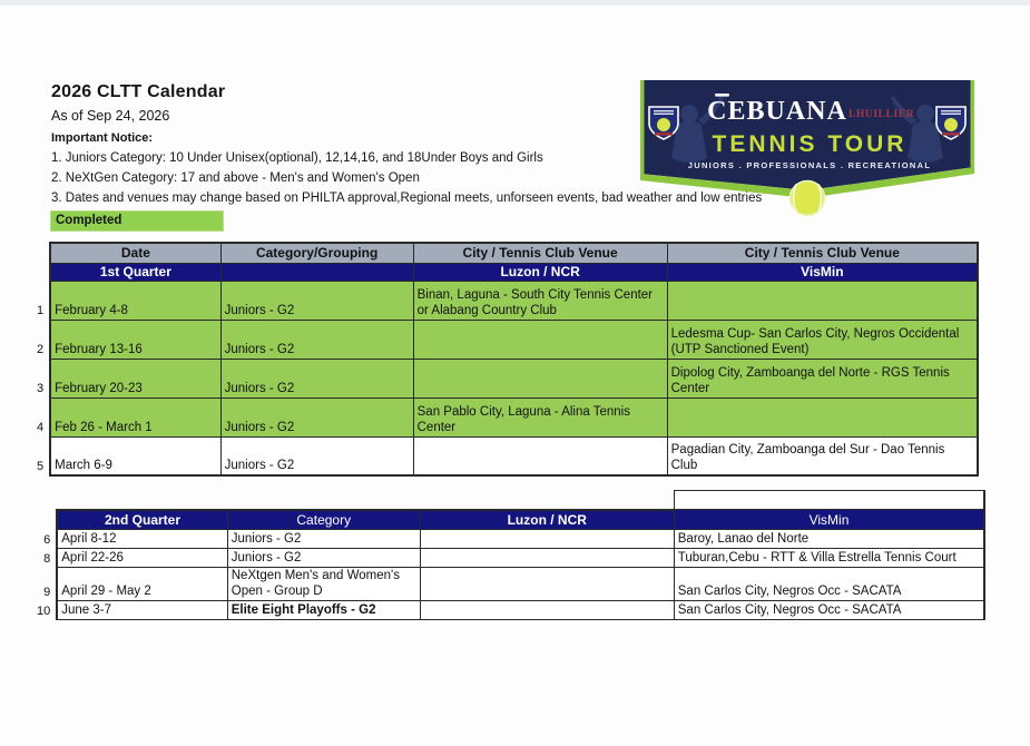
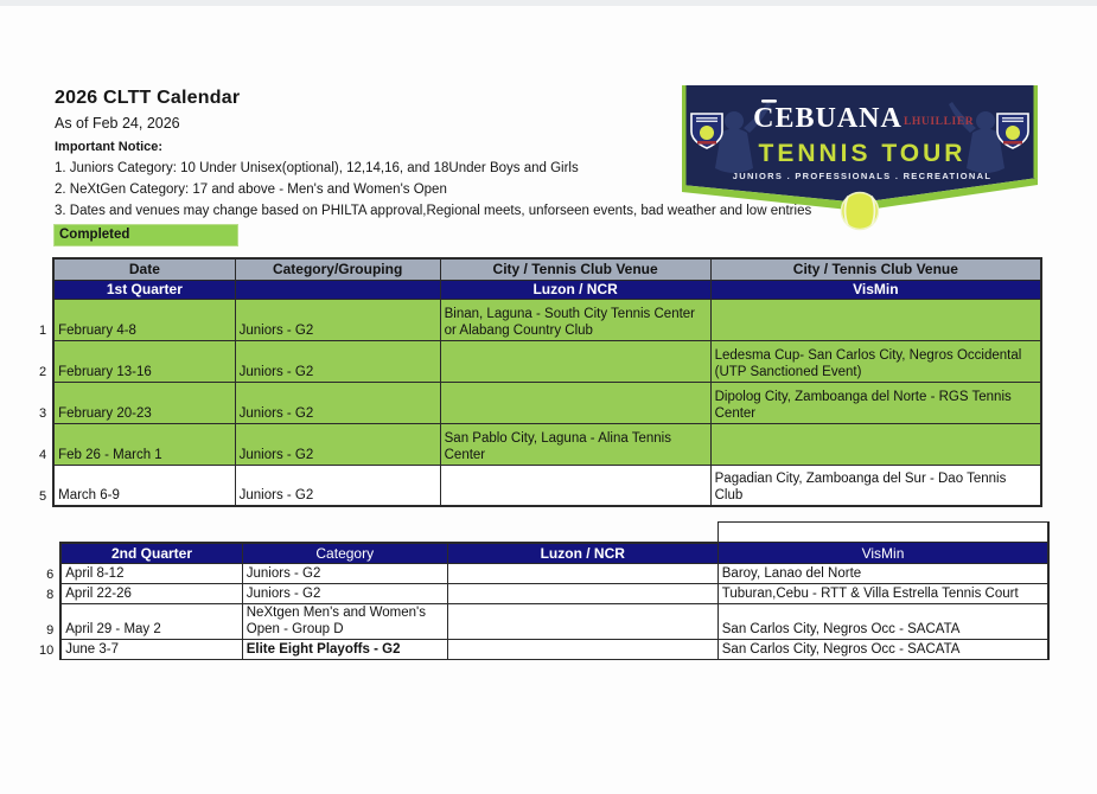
  2026 CLTT Calendar
- As of Sep 24, 2026
+ As of Feb 24, 2026
  Important Notice:
  1. Juniors Category: 10 Under Unisex(optional), 12,14,16, and 18Under Boys and Girls
  2. NeXtGen Category: 17 and above - Men's and Women's Open
  3. Dates and venues may change based on PHILTA approval,Regional meets, unforseen events, bad weather and low
  Completed
  CEBUANA
  LHUILLIER
  TENNIS TOUR
  JUNIORS . PROFESSIONALS . RECREATIONAL
  	Date	Category/Grouping	City / Tennis Club Venue	City / Tennis Club Venue
  	1st Quarter		Luzon / NCR	VisMin
  1	February 4-8	Juniors - G2	Binan, Laguna - South City Tennis Center or Alabang Country Club
  2	February 13-16	Juniors - G2		Ledesma Cup- San Carlos City, Negros Occidental (UTP Sanctioned Event)
  3	February 20-23	Juniors - G2		Dipolog City, Zamboanga del Norte - RGS Tennis Center
  4	Feb 26 - March 1	Juniors - G2	San Pablo City, Laguna - Alina Tennis Center
  5	March 6-9	Juniors - G2		Pagadian City, Zamboanga del Sur - Dao Tennis Club
  	2nd Quarter	Category	Luzon / NCR	VisMin
  6	April 8-12	Juniors - G2		Baroy, Lanao del Norte
  8	April 22-26	Juniors - G2		Tuburan,Cebu - RTT & Villa Estrella Tennis Court
  9	April 29 - May 2	NeXtgen Men's and Women's Open - Group D		San Carlos City, Negros Occ - SACATA
  10	June 3-7	Elite Eight Playoffs - G2		San Carlos City, Negros Occ - SACATA
